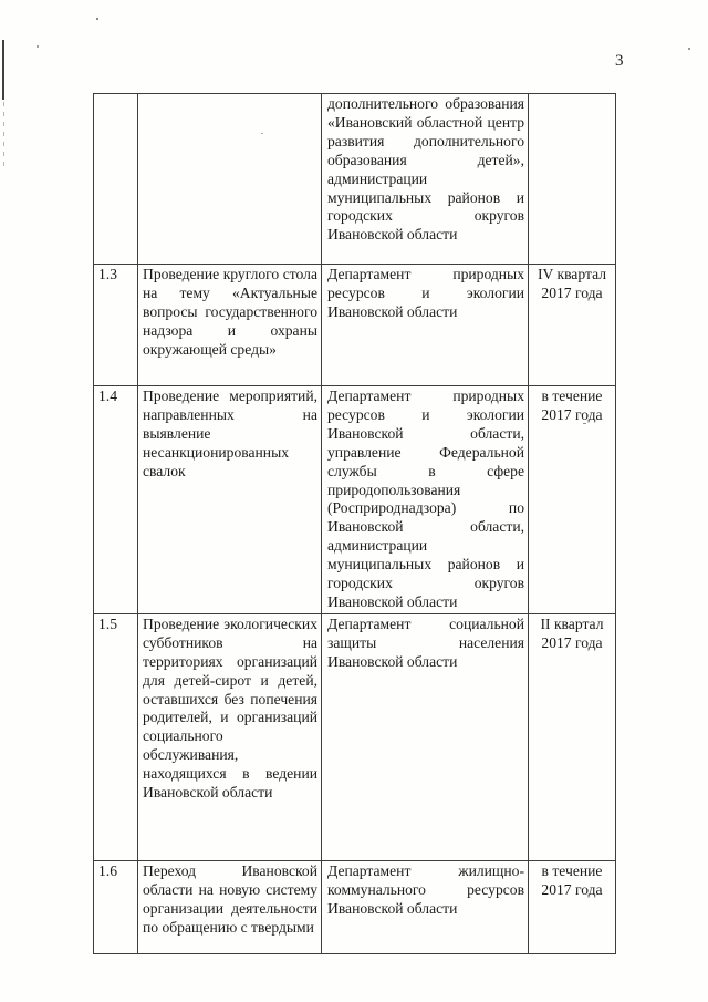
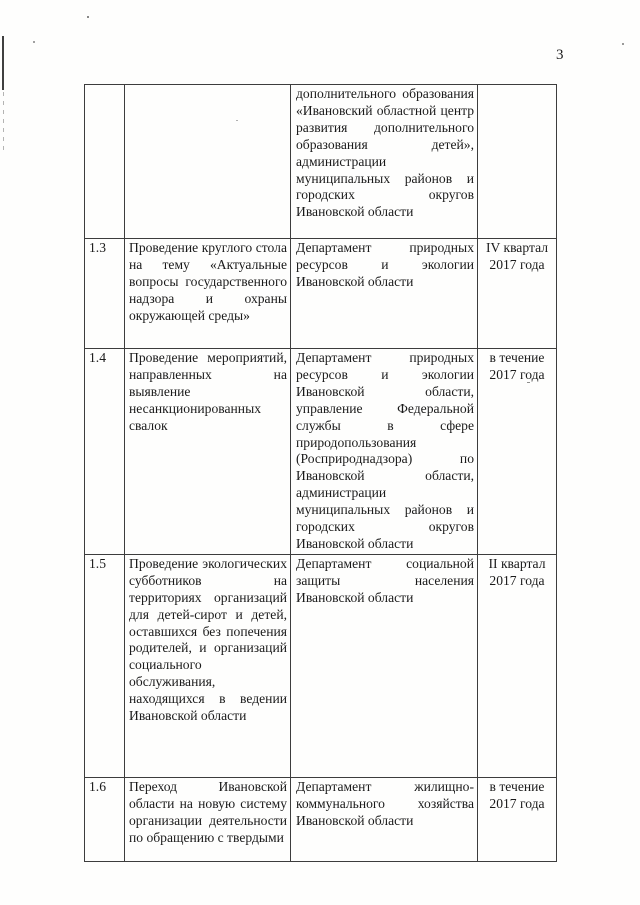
  3
  		дополнительного образования «Ивановский областной центр развития дополнительного образования детей», администрации муниципальных районов и городских округов Ивановской области
  1.3	Проведение круглого стола на тему «Актуальные вопросы государственного надзора и охраны окружающей среды»	Департамент природных ресурсов и экологии Ивановской области	IV квартал 2017 года
  1.4	Проведение мероприятий, направленных на выявление несанкционированных свалок	Департамент природных ресурсов и экологии Ивановской области, управление Федеральной службы в сфере природопользования (Росприроднадзора) по Ивановской области, администрации муниципальных районов и городских округов Ивановской области	в течение 2017 года
  1.5	Проведение экологических субботников на территориях организаций для детей-сирот и детей, оставшихся без попечения родителей, и организаций социального обслуживания, находящихся в ведении Ивановской области	Департамент социальной защиты населения Ивановской области	II квартал 2017 года
- 1.6	Переход Ивановской области на новую систему организации деятельности по обращению с твердыми	Департамент жилищно-коммунального ресурсов Ивановской области	в течение 2017 года
+ 1.6	Переход Ивановской области на новую систему организации деятельности по обращению с твердыми	Департамент жилищно-коммунального хозяйства Ивановской области	в течение 2017 года
